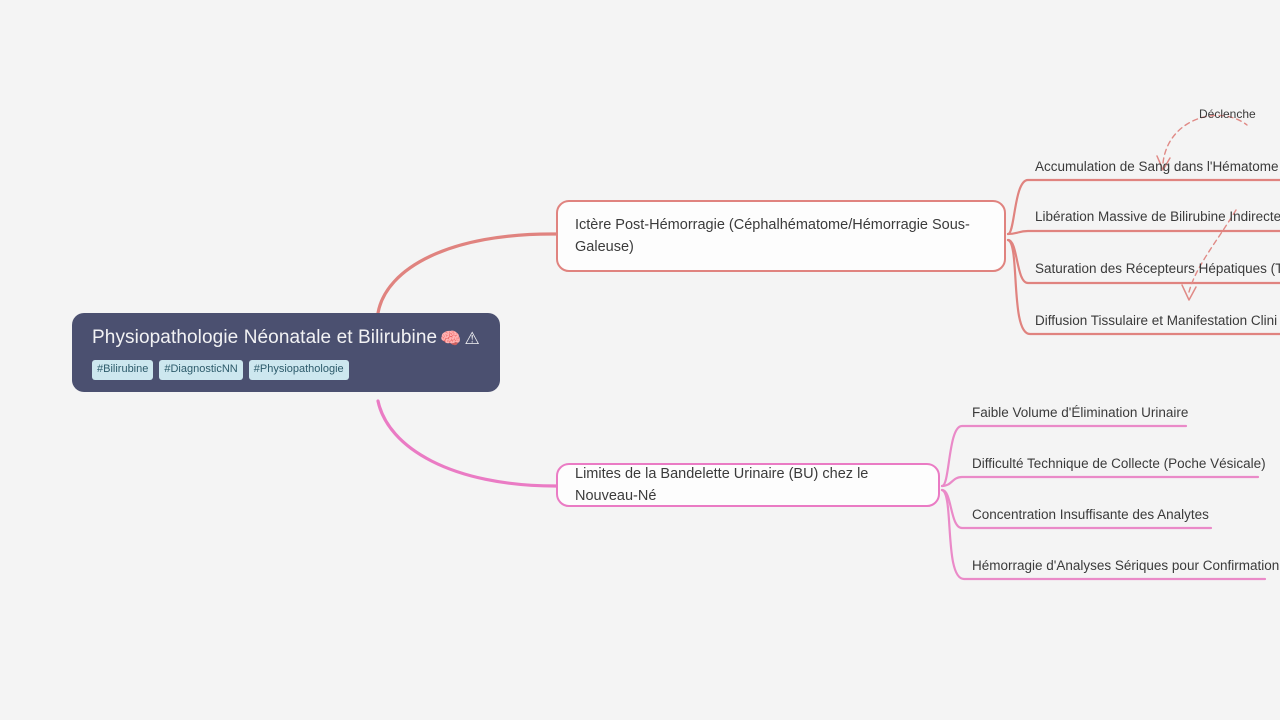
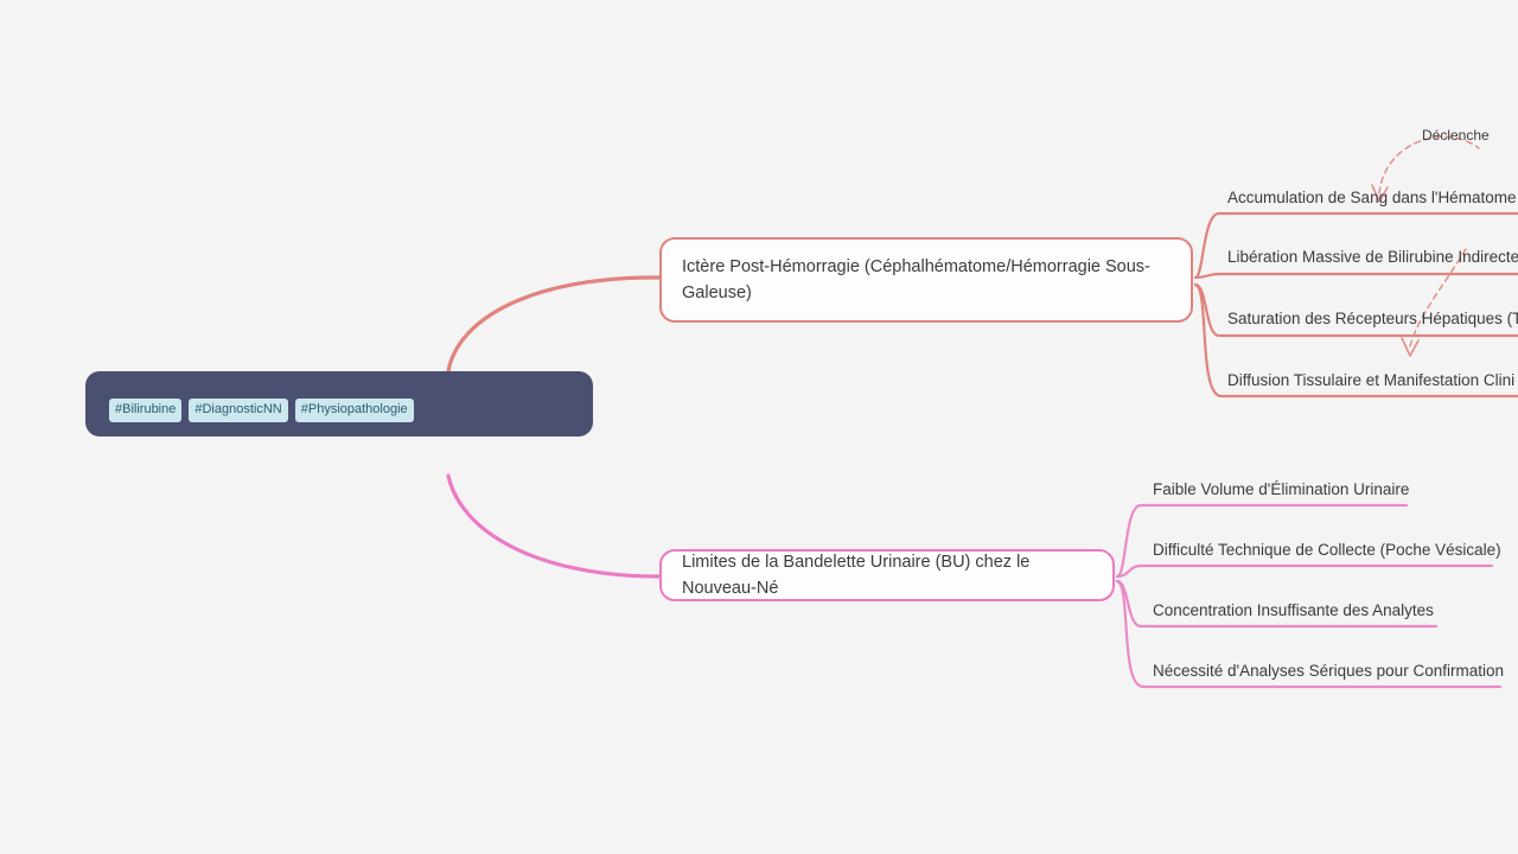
  Déclenche
- Physiopathologie Néonatale et Bilirubine 🧠 ⚠
  #Bilirubine
  #DiagnosticNN
  #Physiopathologie
  Ictère Post-Hémorragie (Céphalhématome/Hémorragie Sous-Galeuse)
  Limites de la Bandelette Urinaire (BU) chez le Nouveau-Né
  Accumulation de Sang dans l'Hématome
  Libération Massive de Bilirubine Indirecte
  Saturation des Récepteurs Hépatiques (T
  Diffusion Tissulaire et Manifestation Clini
  Faible Volume d'Élimination Urinaire
  Difficulté Technique de Collecte (Poche Vésicale)
  Concentration Insuffisante des Analytes
- Hémorragie d'Analyses Sériques pour Confirmation
+ Nécessité d'Analyses Sériques pour Confirmation
